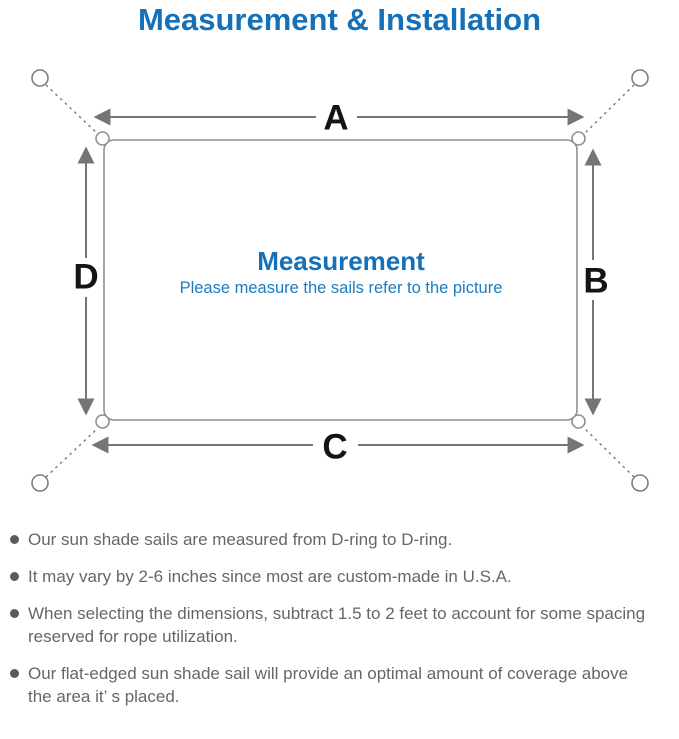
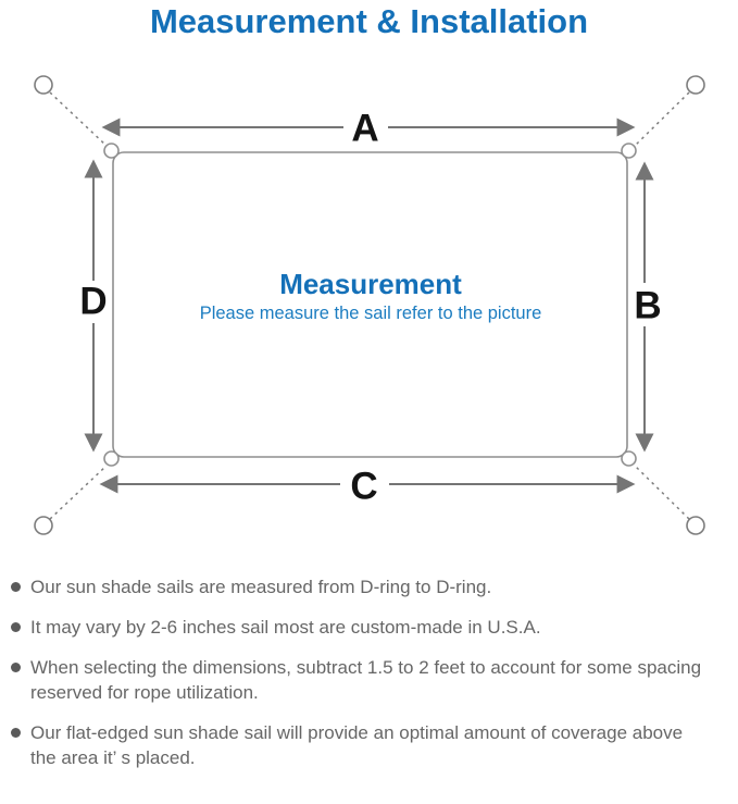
  Measurement & Installation
  A
  B
  C
  D
  Measurement
- Please measure the sails refer to the picture
+ Please measure the sail refer to the picture
  Our sun shade sails are measured from D-ring to D-ring.
- It may vary by 2-6 inches since most are custom-made in U.S.A.
+ It may vary by 2-6 inches sail most are custom-made in U.S.A.
  When selecting the dimensions, subtract 1.5 to 2 feet to account for some spacing
  reserved for rope utilization.
  Our flat-edged sun shade sail will provide an optimal amount of coverage above
  the area it’ s placed.
